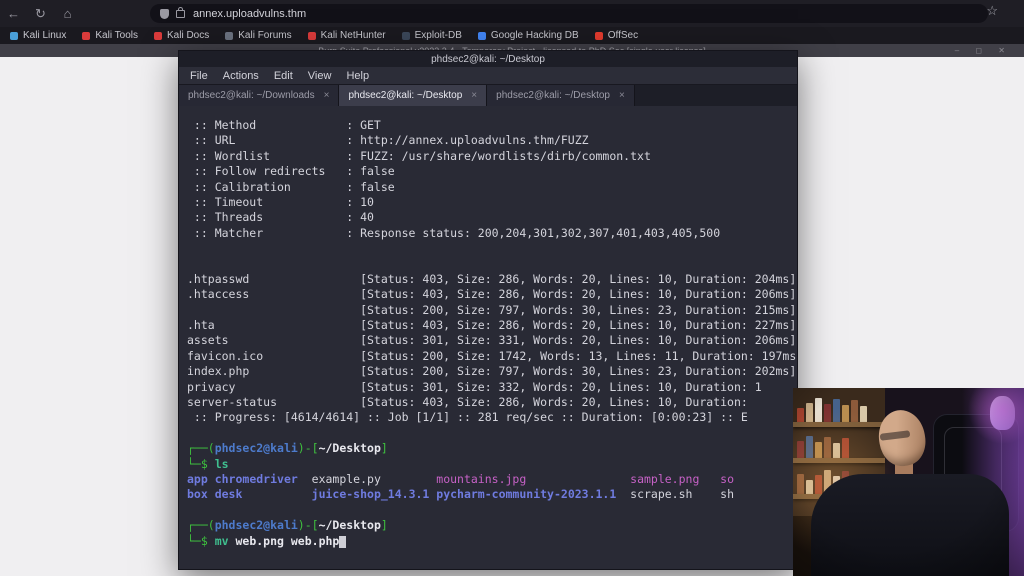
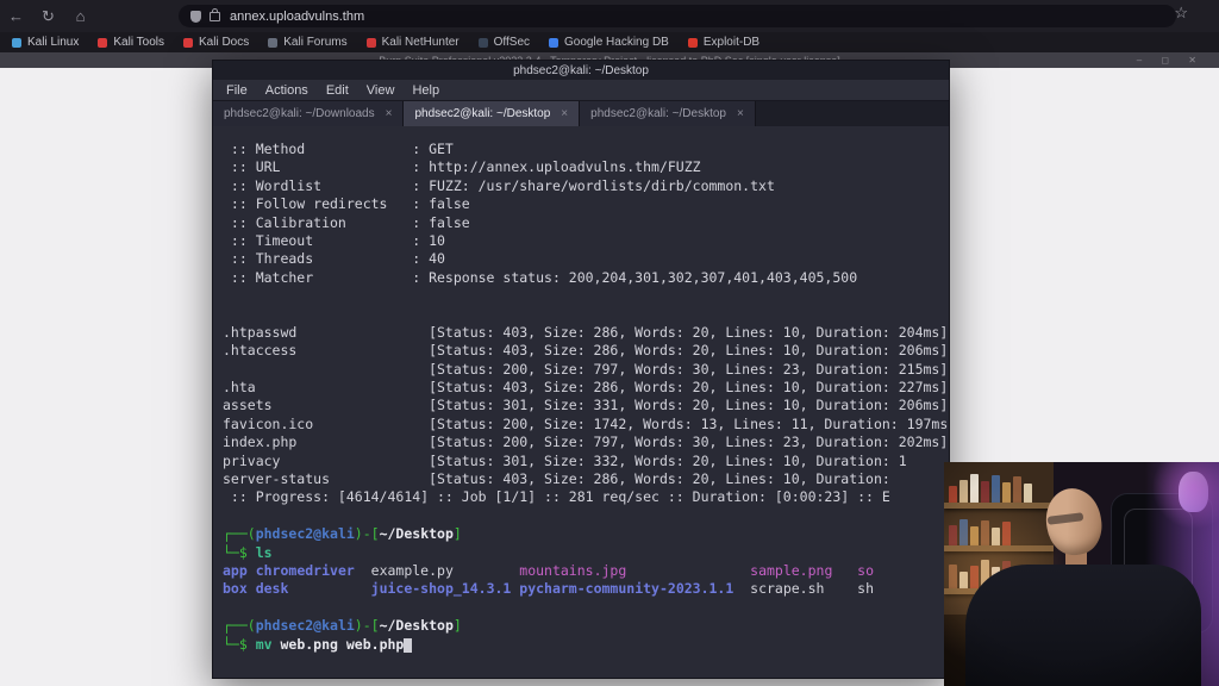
  ←
  ↻
  ⌂
  annex.uploadvulns.thm
  ☆
  Kali Linux
  Kali Tools
  Kali Docs
  Kali Forums
  Kali NetHunter
- Exploit-DB
+ OffSec
  Google Hacking DB
- OffSec
+ Exploit-DB
  – ◻ ✕
  phdsec2@kali: ~/Desktop
  File
  Actions
  Edit
  View
  Help
  phdsec2@kali: ~/Downloads
  ×
  phdsec2@kali: ~/Desktop
  ×
  phdsec2@kali: ~/Desktop
  ×
  :: Method : GET
  :: URL : http://annex.uploadvulns.thm/FUZZ
  :: Wordlist : FUZZ: /usr/share/wordlists/dirb/common.txt
  :: Follow redirects : false
  :: Calibration : false
  :: Timeout : 10
  :: Threads : 40
  :: Matcher : Response status: 200,204,301,302,307,401,403,405,500
  .htpasswd [Status: 403, Size: 286, Words: 20, Lines: 10, Duration: 204ms]
  .htaccess [Status: 403, Size: 286, Words: 20, Lines: 10, Duration: 206ms]
  [Status: 200, Size: 797, Words: 30, Lines: 23, Duration: 215ms]
  .hta [Status: 403, Size: 286, Words: 20, Lines: 10, Duration: 227ms]
  assets [Status: 301, Size: 331, Words: 20, Lines: 10, Duration: 206ms]
  favicon.ico [Status: 200, Size: 1742, Words: 13, Lines: 11, Duration: 197ms
  index.php [Status: 200, Size: 797, Words: 30, Lines: 23, Duration: 202ms]
  privacy [Status: 301, Size: 332, Words: 20, Lines: 10, Duration: 1
  server-status [Status: 403, Size: 286, Words: 20, Lines: 10, Duration:
  :: Progress: [4614/4614] :: Job [1/1] :: 281 req/sec :: Duration: [0:00:23] :: E
  ┌──(phdsec2@kali)-[~/Desktop]
  └─$ ls
  app chromedriver example.py mountains.jpg sample.png so
  box desk juice-shop_14.3.1 pycharm-community-2023.1.1 scrape.sh sh
  ┌──(phdsec2@kali)-[~/Desktop]
  └─$ mv web.png web.php
